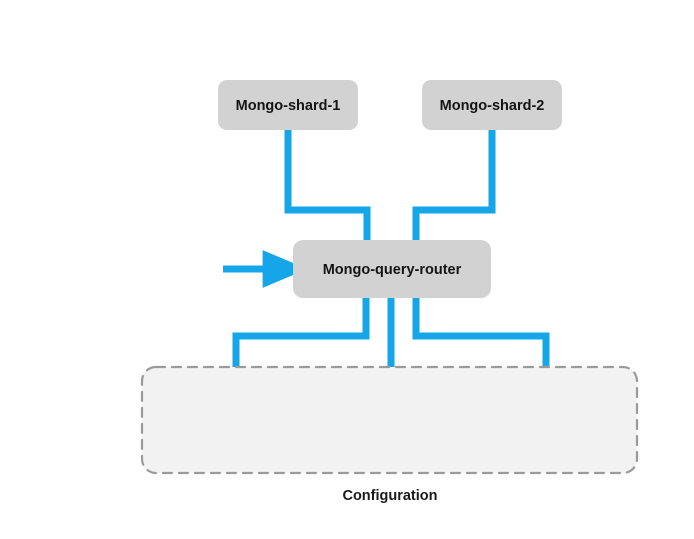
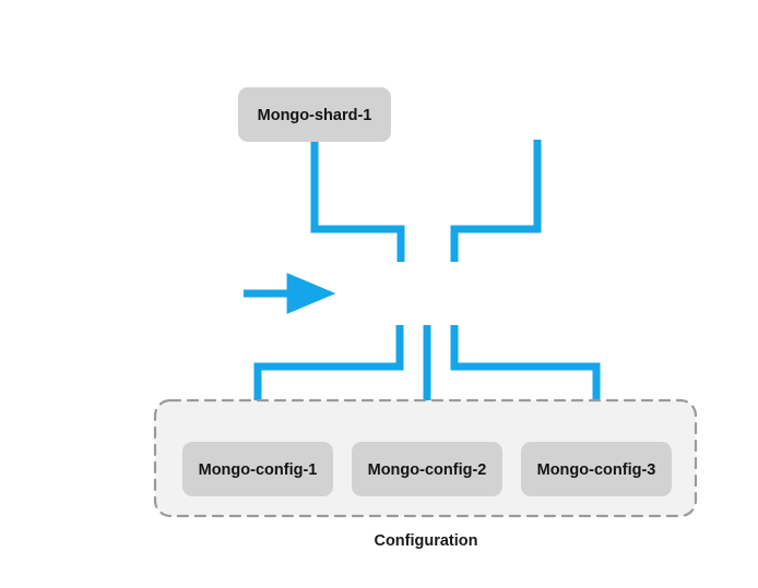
  Mongo-shard-1
- Mongo-shard-2
- Mongo-query-router
  Configuration
+ Mongo-config-1
+ Mongo-config-2
+ Mongo-config-3
